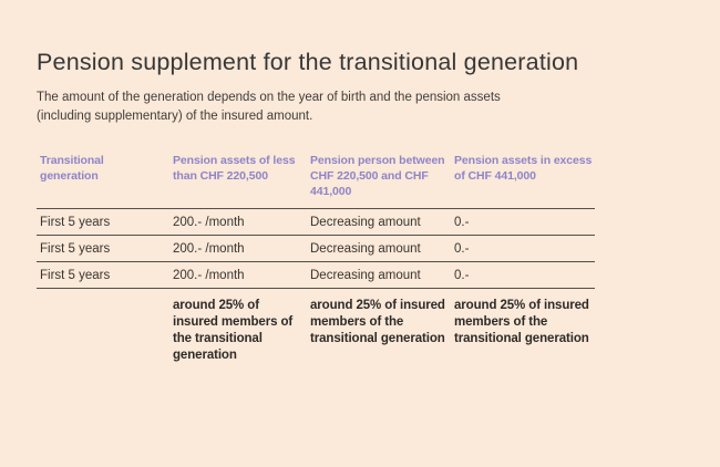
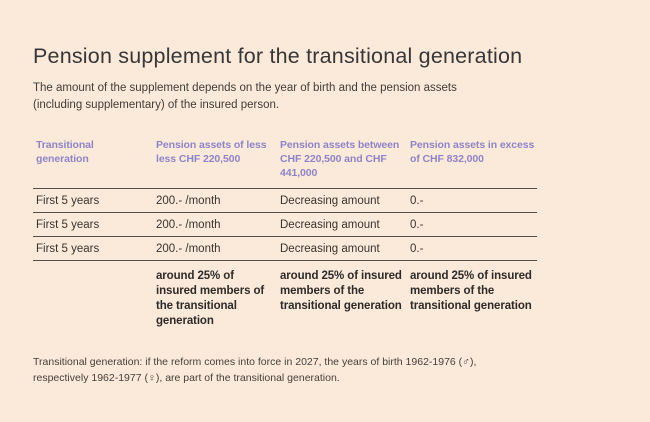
  Pension supplement for the transitional generation
- The amount of the generation depends on the year of birth and the pension assets
+ The amount of the supplement depends on the year of birth and the pension assets
- (including supplementary) of the insured amount.
+ (including supplementary) of the insured person.
  Transitional generation
- Pension assets of less than CHF 220,500
+ Pension assets of less less CHF 220,500
- Pension person between CHF 220,500 and CHF 441,000
+ Pension assets between CHF 220,500 and CHF 441,000
- Pension assets in excess of CHF 441,000
+ Pension assets in excess of CHF 832,000
  First 5 years
  200.- /month
  Decreasing amount
  0.-
  First 5 years
  200.- /month
  Decreasing amount
  0.-
  First 5 years
  200.- /month
  Decreasing amount
  0.-
  around 25% of insured members of the transitional generation
  around 25% of insured members of the transitional generation
  around 25% of insured members of the transitional generation
+ Transitional generation: if the reform comes into force in 2027, the years of birth 1962-1976 (♂),
+ respectively 1962-1977 (♀), are part of the transitional generation.
